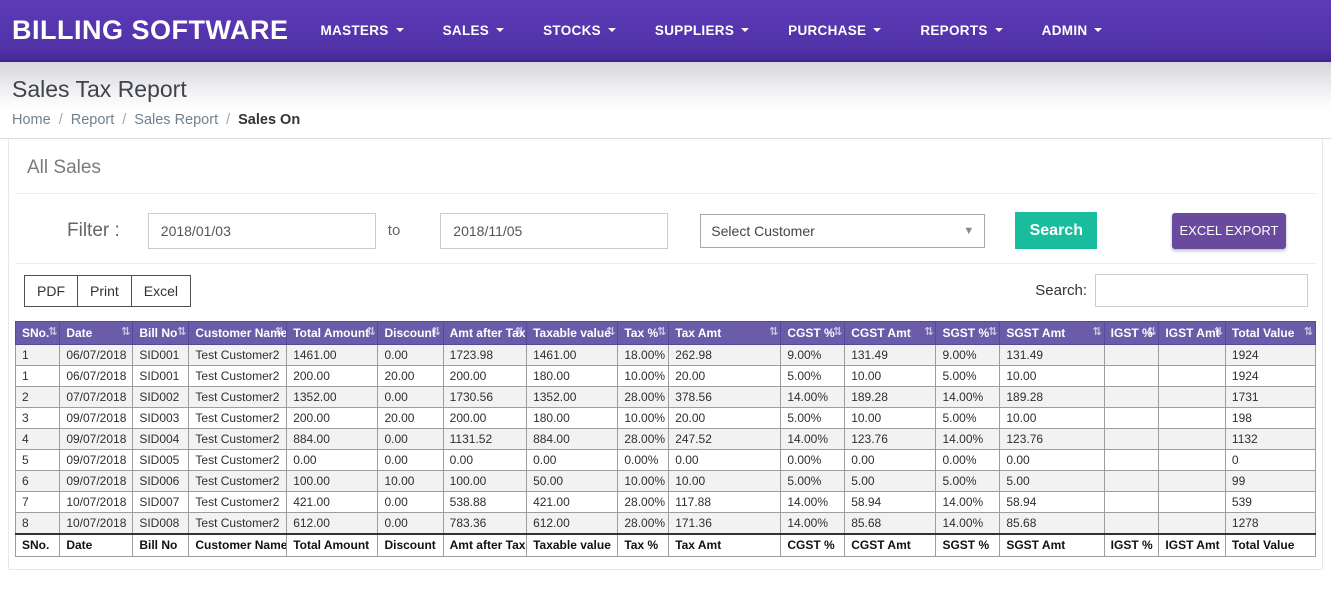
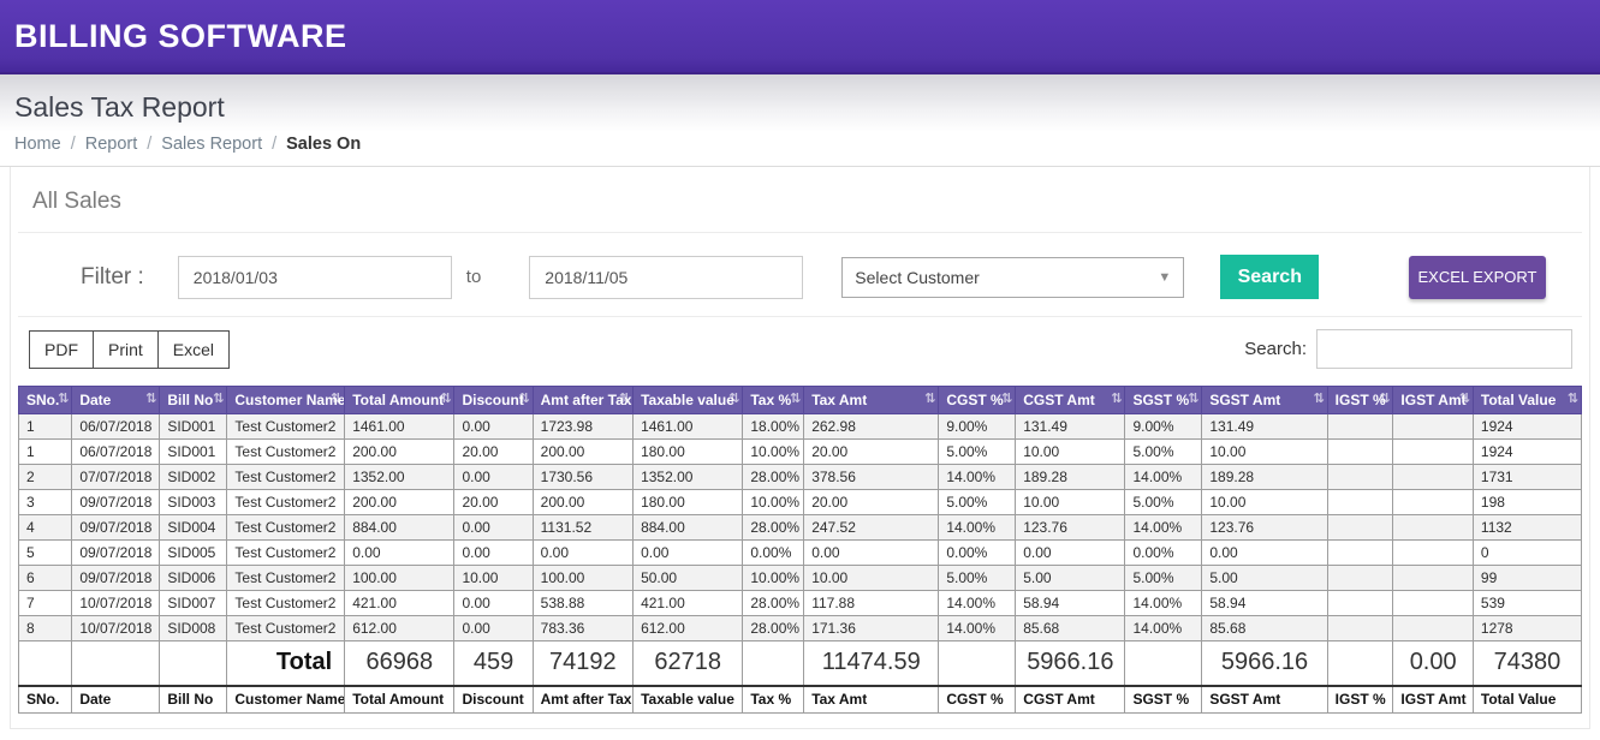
  BILLING SOFTWARE
- MASTERS
- SALES
- STOCKS
- SUPPLIERS
- PURCHASE
- REPORTS
- ADMIN
  Sales Tax Report
  Home
  /
  Report
  /
  Sales Report
  /
  Sales On
  All Sales
  Filter :
  2018/01/03
  to
  2018/11/05
  Select Customer
  ▼
  Search
  EXCEL EXPORT
  PDF
  Print
  Excel
  Search:
  SNo.⇅	Date ⇅	Bill No⇅	Customer Name⇅	Total Amount⇅	Discount⇅	Amt after Tax⇅	Taxable value⇅	Tax %⇅	Tax Amt ⇅	CGST %⇅	CGST Amt ⇅	SGST %⇅	SGST Amt ⇅	IGST %⇅	IGST Amt⇅	Total Value ⇅
  1	06/07/2018	SID001	Test Customer2	1461.00	0.00	1723.98	1461.00	18.00%	262.98	9.00%	131.49	9.00%	131.49			1924
  1	06/07/2018	SID001	Test Customer2	200.00	20.00	200.00	180.00	10.00%	20.00	5.00%	10.00	5.00%	10.00			1924
  2	07/07/2018	SID002	Test Customer2	1352.00	0.00	1730.56	1352.00	28.00%	378.56	14.00%	189.28	14.00%	189.28			1731
  3	09/07/2018	SID003	Test Customer2	200.00	20.00	200.00	180.00	10.00%	20.00	5.00%	10.00	5.00%	10.00			198
  4	09/07/2018	SID004	Test Customer2	884.00	0.00	1131.52	884.00	28.00%	247.52	14.00%	123.76	14.00%	123.76			1132
  5	09/07/2018	SID005	Test Customer2	0.00	0.00	0.00	0.00	0.00%	0.00	0.00%	0.00	0.00%	0.00			0
  6	09/07/2018	SID006	Test Customer2	100.00	10.00	100.00	50.00	10.00%	10.00	5.00%	5.00	5.00%	5.00			99
  7	10/07/2018	SID007	Test Customer2	421.00	0.00	538.88	421.00	28.00%	117.88	14.00%	58.94	14.00%	58.94			539
  8	10/07/2018	SID008	Test Customer2	612.00	0.00	783.36	612.00	28.00%	171.36	14.00%	85.68	14.00%	85.68			1278
+ 			Total	66968	459	74192	62718		11474.59		5966.16		5966.16		0.00	74380
  SNo.	Date	Bill No	Customer Name	Total Amount	Discount	Amt after Tax	Taxable value	Tax %	Tax Amt	CGST %	CGST Amt	SGST %	SGST Amt	IGST %	IGST Amt	Total Value
